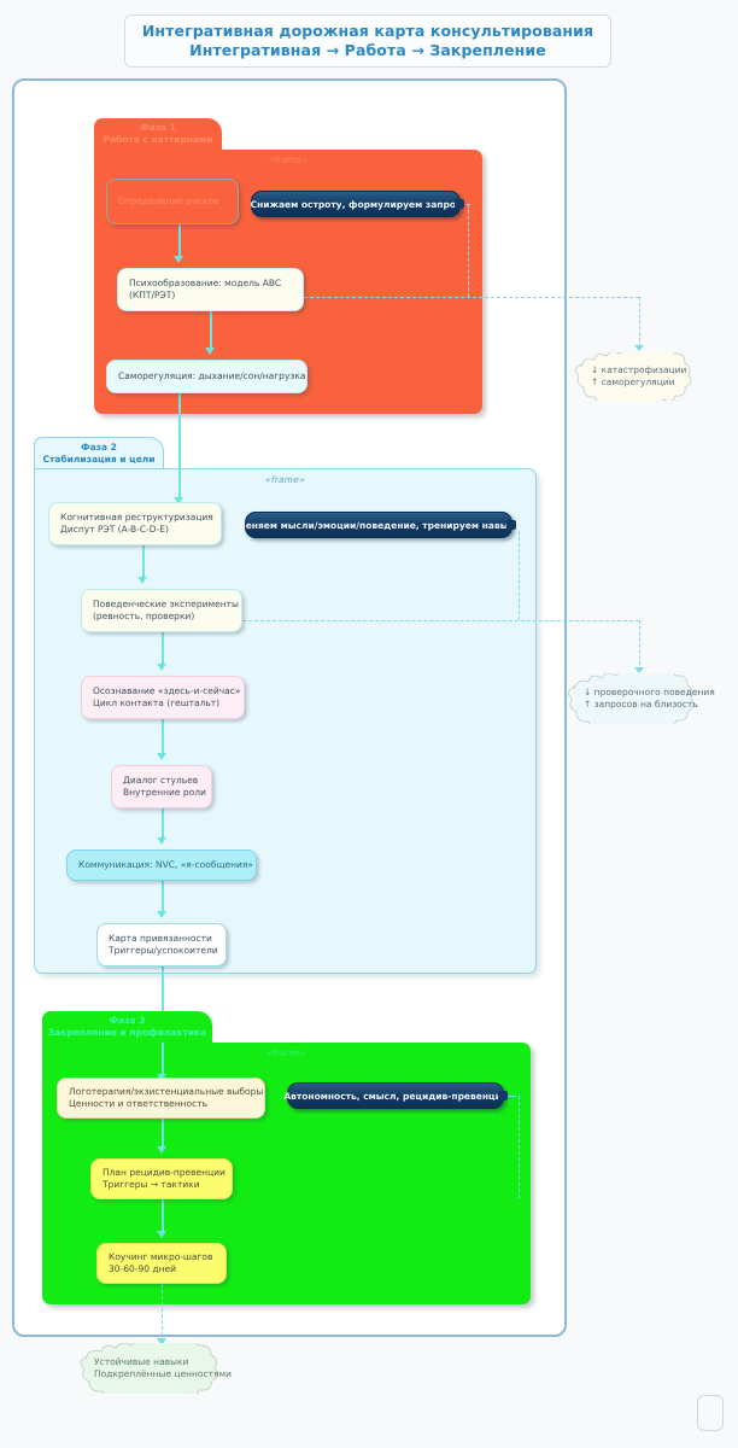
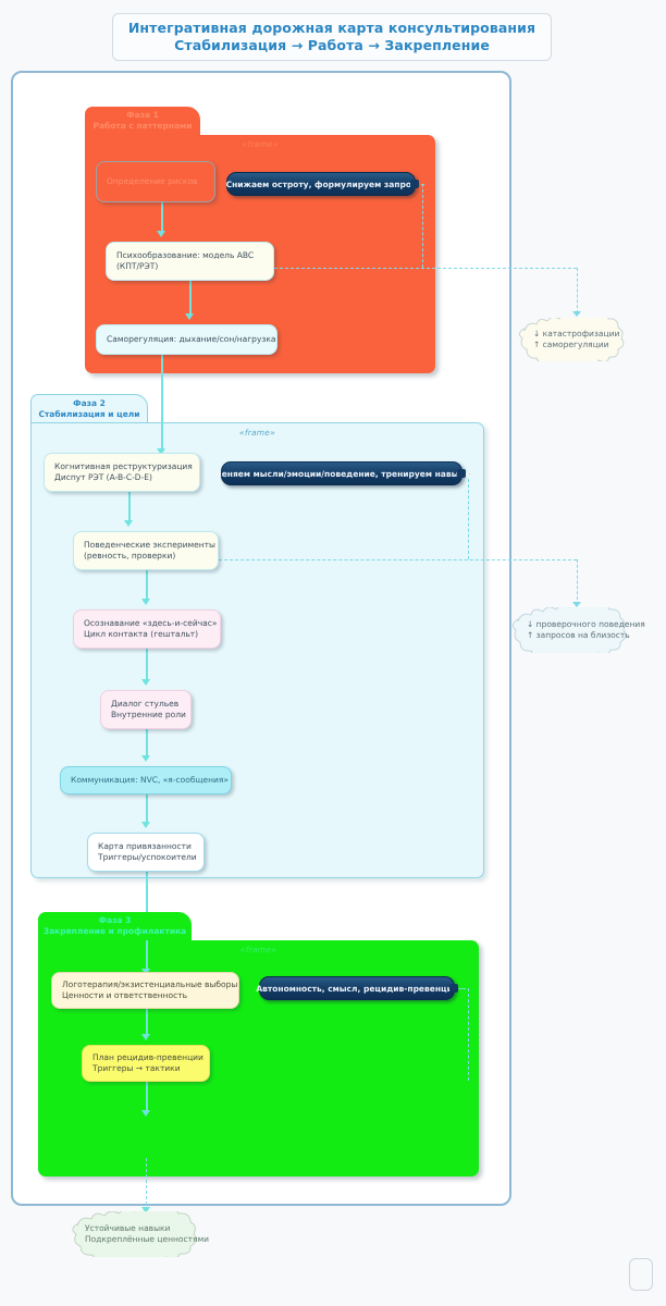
  Интегративная дорожная карта консультирования
- Интегративная → Работа → Закрепление
+ Стабилизация → Работа → Закрепление
  Фаза 1
  Работа с паттернами
  «frame»
  Определение рисков
  Психообразование: модель ABC
  (КПТ/РЭТ)
  Саморегуляция: дыхание/сон/нагрузка
  Снижаем остроту, формулируем запро
  ↓ катастрофизации
  ↑ саморегуляции
  Фаза 2
  Стабилизация и цели
  «frame»
  Когнитивная реструктуризация
  Диспут РЭТ (A-B-C-D-E)
  Поведенческие эксперименты
  (ревность, проверки)
  Осознавание «здесь-и-сейчас»
  Цикл контакта (гештальт)
  Диалог стульев
  Внутренние роли
  Коммуникация: NVC, «я-сообщения»
  Карта привязанности
  Триггеры/успокоители
  Меняем мысли/эмоции/поведение, тренируем навыи
  ↓ проверочного поведения
  ↑ запросов на близость
  Фаза 3
  Закрепление и профилактика
  «frame»
  Логотерапия/экзистенциальные выборы
  Ценности и ответственность
  План рецидив-превенции
  Триггеры → тактики
- Коучинг микро-шагов
- 30-60-90 дней
  Автономность, смысл, рецидив-превенц
  Устойчивые навыки
  Подкреплённые ценностями
